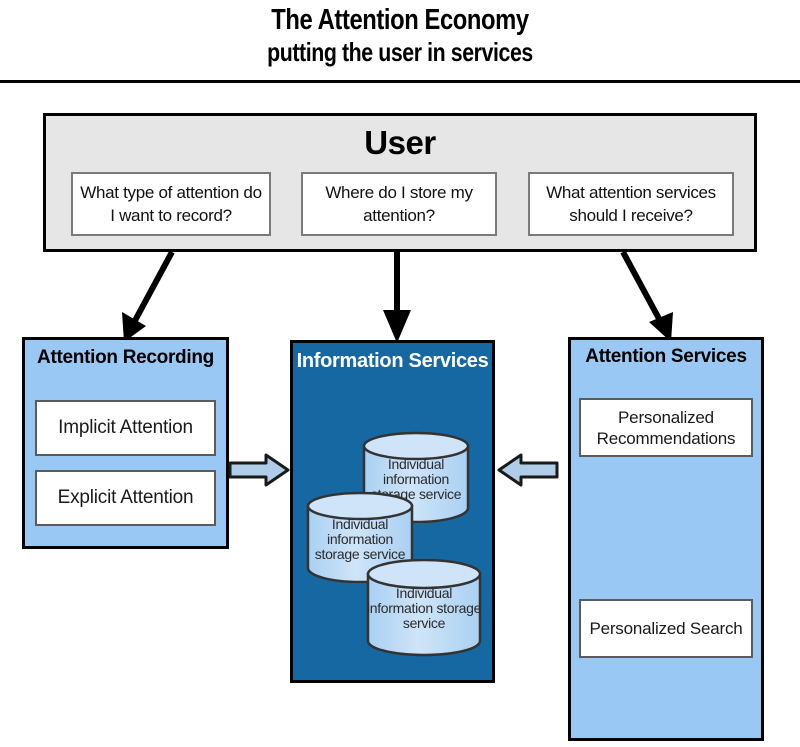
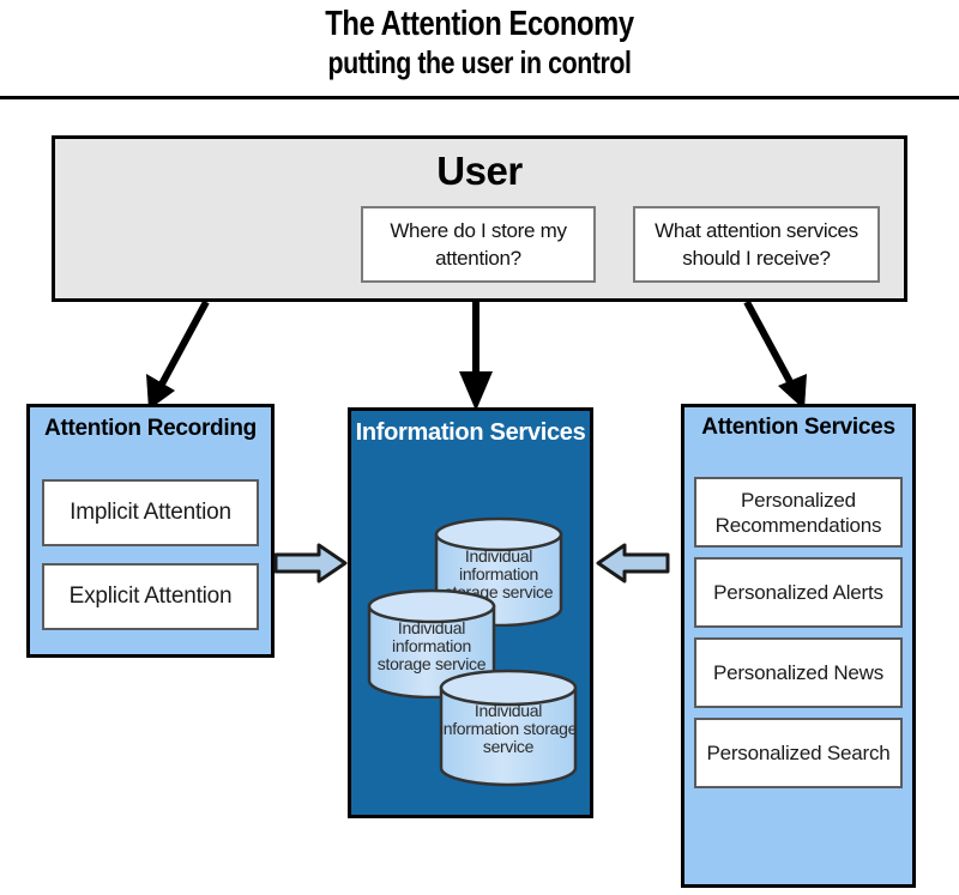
  The Attention Economy
- putting the user in services
+ putting the user in control
  User
- What type of attention do I want to record?
  Where do I store my attention?
  What attention services should I receive?
  Attention Recording
  Implicit Attention
  Explicit Attention
  Information Services
  Individual information rage service
  Individual information storage service
  Individual information storage service
  Attention Services
  Personalized Recommendations
+ Personalized Alerts
+ Personalized News
  Personalized Search
